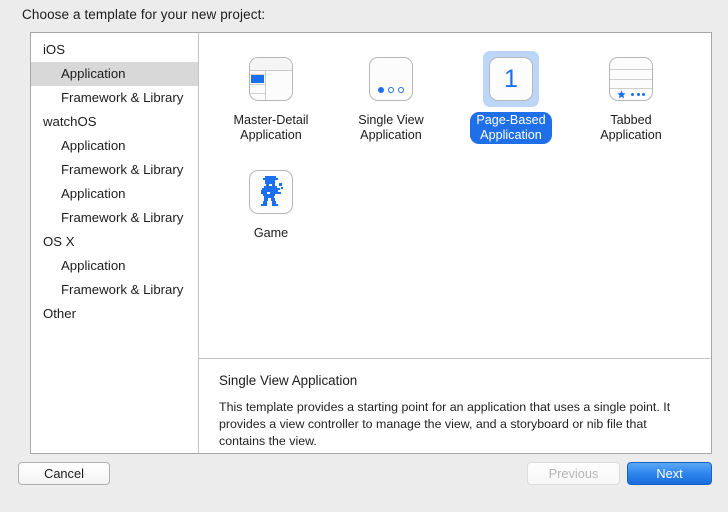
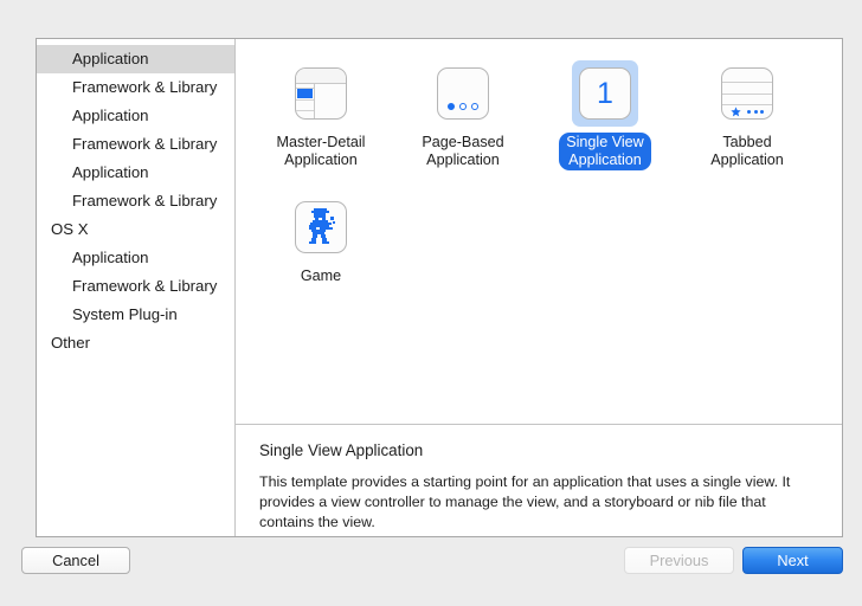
- Choose a template for your new project:
- iOS
  Application
  Framework & Library
- watchOS
  Application
  Framework & Library
  Application
  Framework & Library
  OS X
  Application
  Framework & Library
+ System Plug-in
  Other
  Master-Detail
  Application
- Single View
+ Page-Based
  Application
  1
- Page-Based
+ Single View
  Application
  Tabbed
  Application
  Game
  Single View Application
- This template provides a starting point for an application that uses a single point. It provides a view controller to manage the view, and a storyboard or nib file that contains the view.
+ This template provides a starting point for an application that uses a single view. It provides a view controller to manage the view, and a storyboard or nib file that contains the view.
  Cancel
  Previous
  Next
